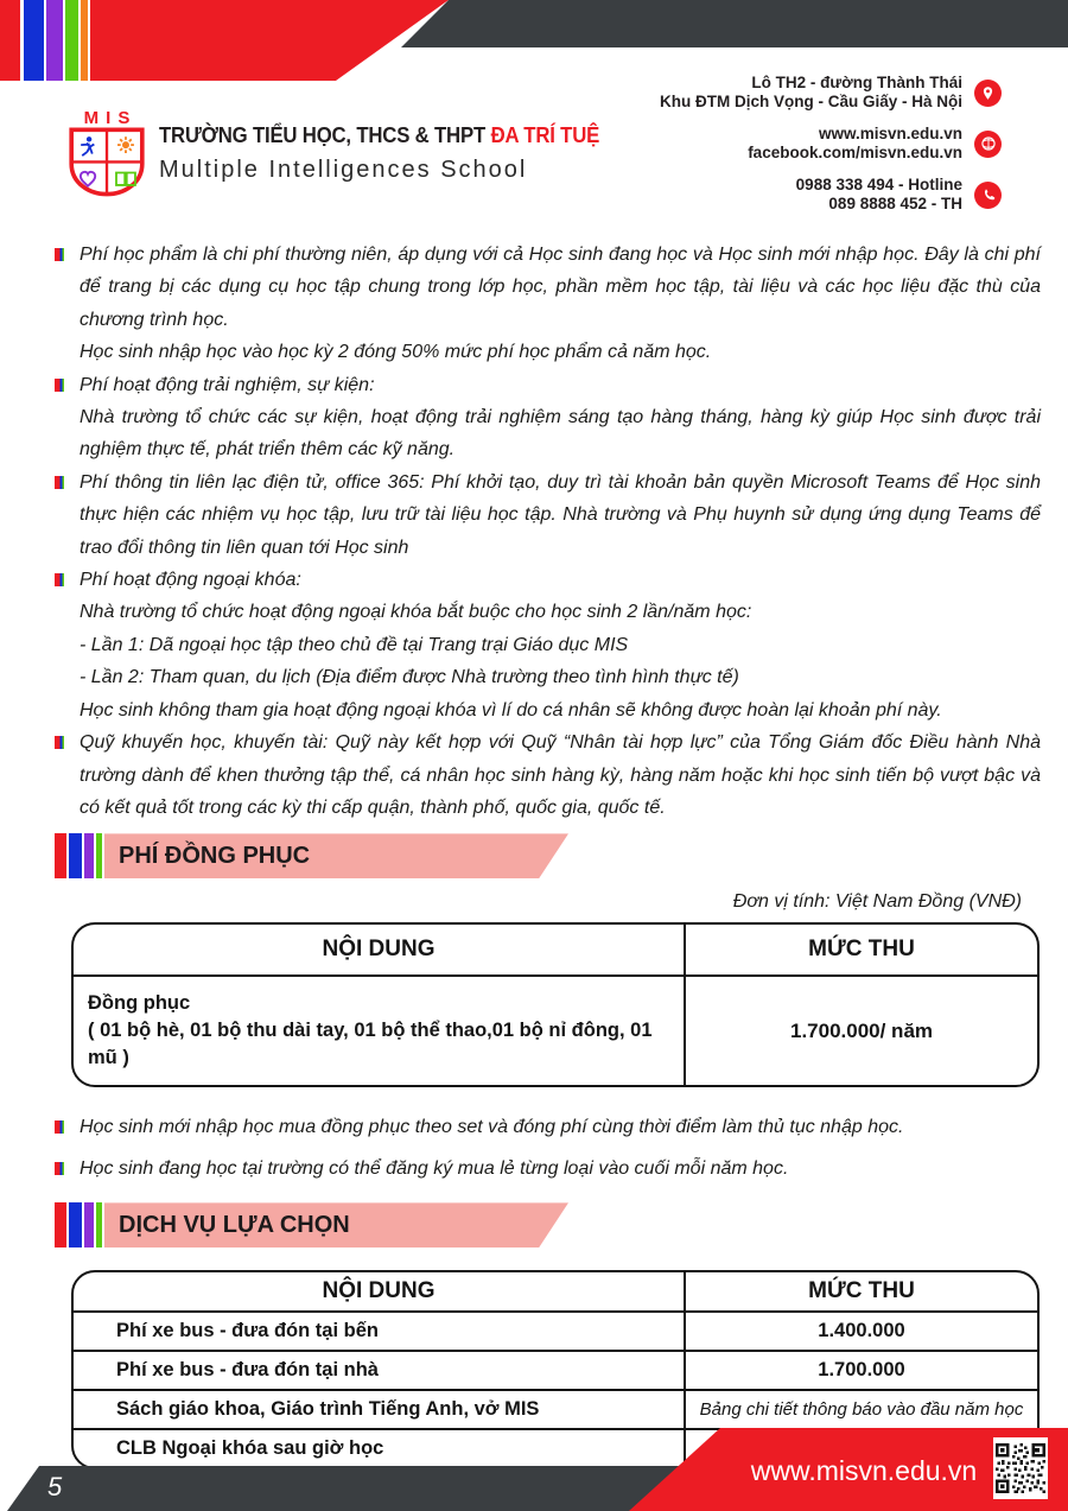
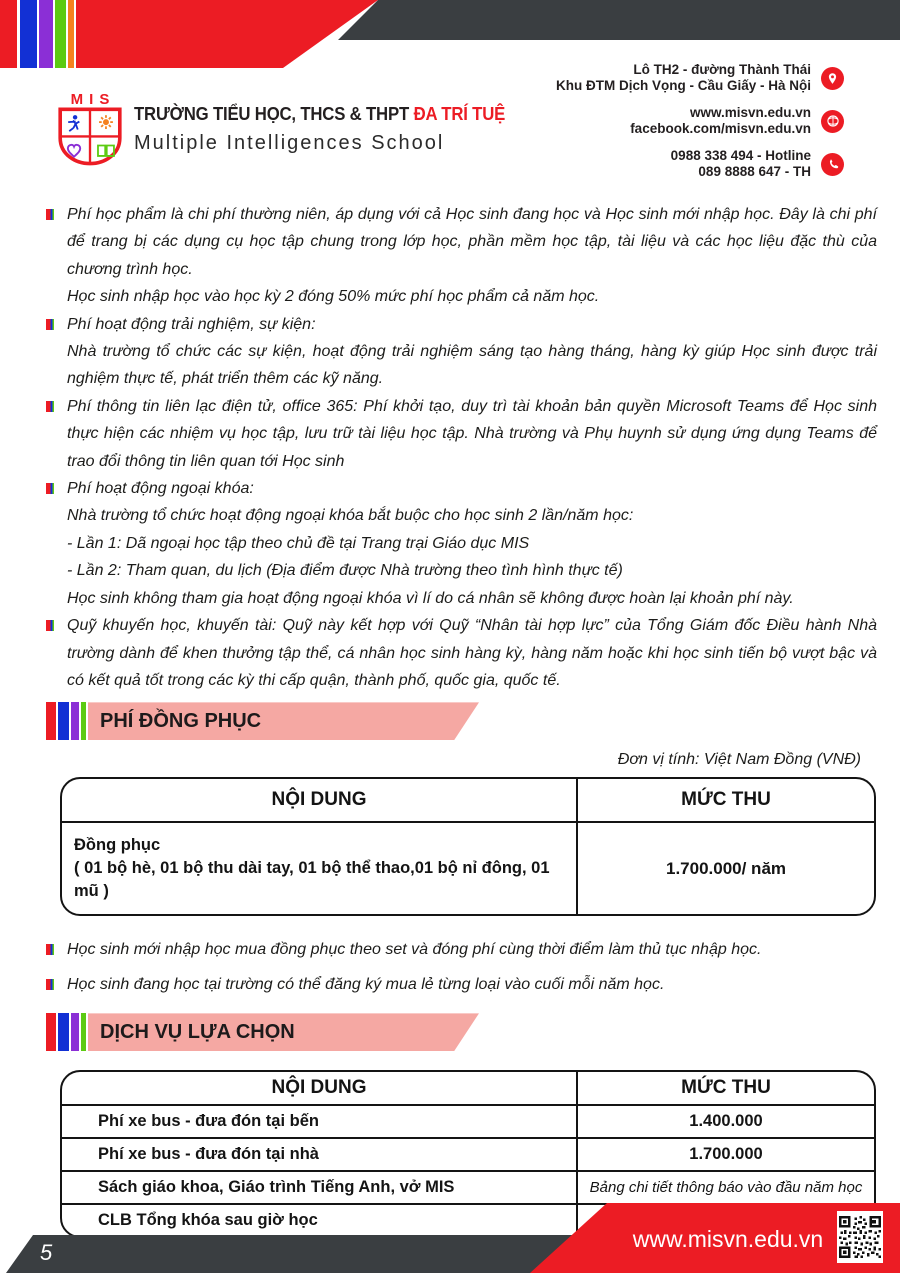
  MIS
  TRƯỜNG TIỂU HỌC, THCS & THPT ĐA TRÍ TUỆ
  Multiple Intelligences School
  Lô TH2 - đường Thành Thái
  Khu ĐTM Dịch Vọng - Cầu Giấy - Hà Nội
  www.misvn.edu.vn
  facebook.com/misvn.edu.vn
  0988 338 494 - Hotline
- 089 8888 452 - TH
+ 089 8888 647 - TH
  Phí học phẩm là chi phí thường niên, áp dụng với cả Học sinh đang học và Học sinh mới nhập học. Đây là chi phí để trang bị các dụng cụ học tập chung trong lớp học, phần mềm học tập, tài liệu và các học liệu đặc thù của chương trình học.
  Học sinh nhập học vào học kỳ 2 đóng 50% mức phí học phẩm cả năm học.
  Phí hoạt động trải nghiệm, sự kiện:
  Nhà trường tổ chức các sự kiện, hoạt động trải nghiệm sáng tạo hàng tháng, hàng kỳ giúp Học sinh được trải nghiệm thực tế, phát triển thêm các kỹ năng.
  Phí thông tin liên lạc điện tử, office 365: Phí khởi tạo, duy trì tài khoản bản quyền Microsoft Teams để Học sinh thực hiện các nhiệm vụ học tập, lưu trữ tài liệu học tập. Nhà trường và Phụ huynh sử dụng ứng dụng Teams để trao đổi thông tin liên quan tới Học sinh
  Phí hoạt động ngoại khóa:
  Nhà trường tổ chức hoạt động ngoại khóa bắt buộc cho học sinh 2 lần/năm học:
  - Lần 1: Dã ngoại học tập theo chủ đề tại Trang trại Giáo dục MIS
  - Lần 2: Tham quan, du lịch (Địa điểm được Nhà trường theo tình hình thực tế)
  Học sinh không tham gia hoạt động ngoại khóa vì lí do cá nhân sẽ không được hoàn lại khoản phí này.
  Quỹ khuyến học, khuyến tài: Quỹ này kết hợp với Quỹ “Nhân tài hợp lực” của Tổng Giám đốc Điều hành Nhà trường dành để khen thưởng tập thể, cá nhân học sinh hàng kỳ, hàng năm hoặc khi học sinh tiến bộ vượt bậc và có kết quả tốt trong các kỳ thi cấp quận, thành phố, quốc gia, quốc tế.
  PHÍ ĐỒNG PHỤC
  Đơn vị tính: Việt Nam Đồng (VNĐ)
  NỘI DUNG
  MỨC THU
  Đồng phục
  ( 01 bộ hè, 01 bộ thu dài tay, 01 bộ thể thao,01 bộ nỉ đông, 01 mũ )
  1.700.000/ năm
  Học sinh mới nhập học mua đồng phục theo set và đóng phí cùng thời điểm làm thủ tục nhập học.
  Học sinh đang học tại trường có thể đăng ký mua lẻ từng loại vào cuối mỗi năm học.
  DỊCH VỤ LỰA CHỌN
  NỘI DUNG
  MỨC THU
  Phí xe bus - đưa đón tại bến
  1.400.000
  Phí xe bus - đưa đón tại nhà
  1.700.000
  Sách giáo khoa, Giáo trình Tiếng Anh, vở MIS
  Bảng chi tiết thông báo vào đầu năm học
- CLB Ngoại khóa sau giờ học
+ CLB Tổng khóa sau giờ học
  5
  www.misvn.edu.vn
